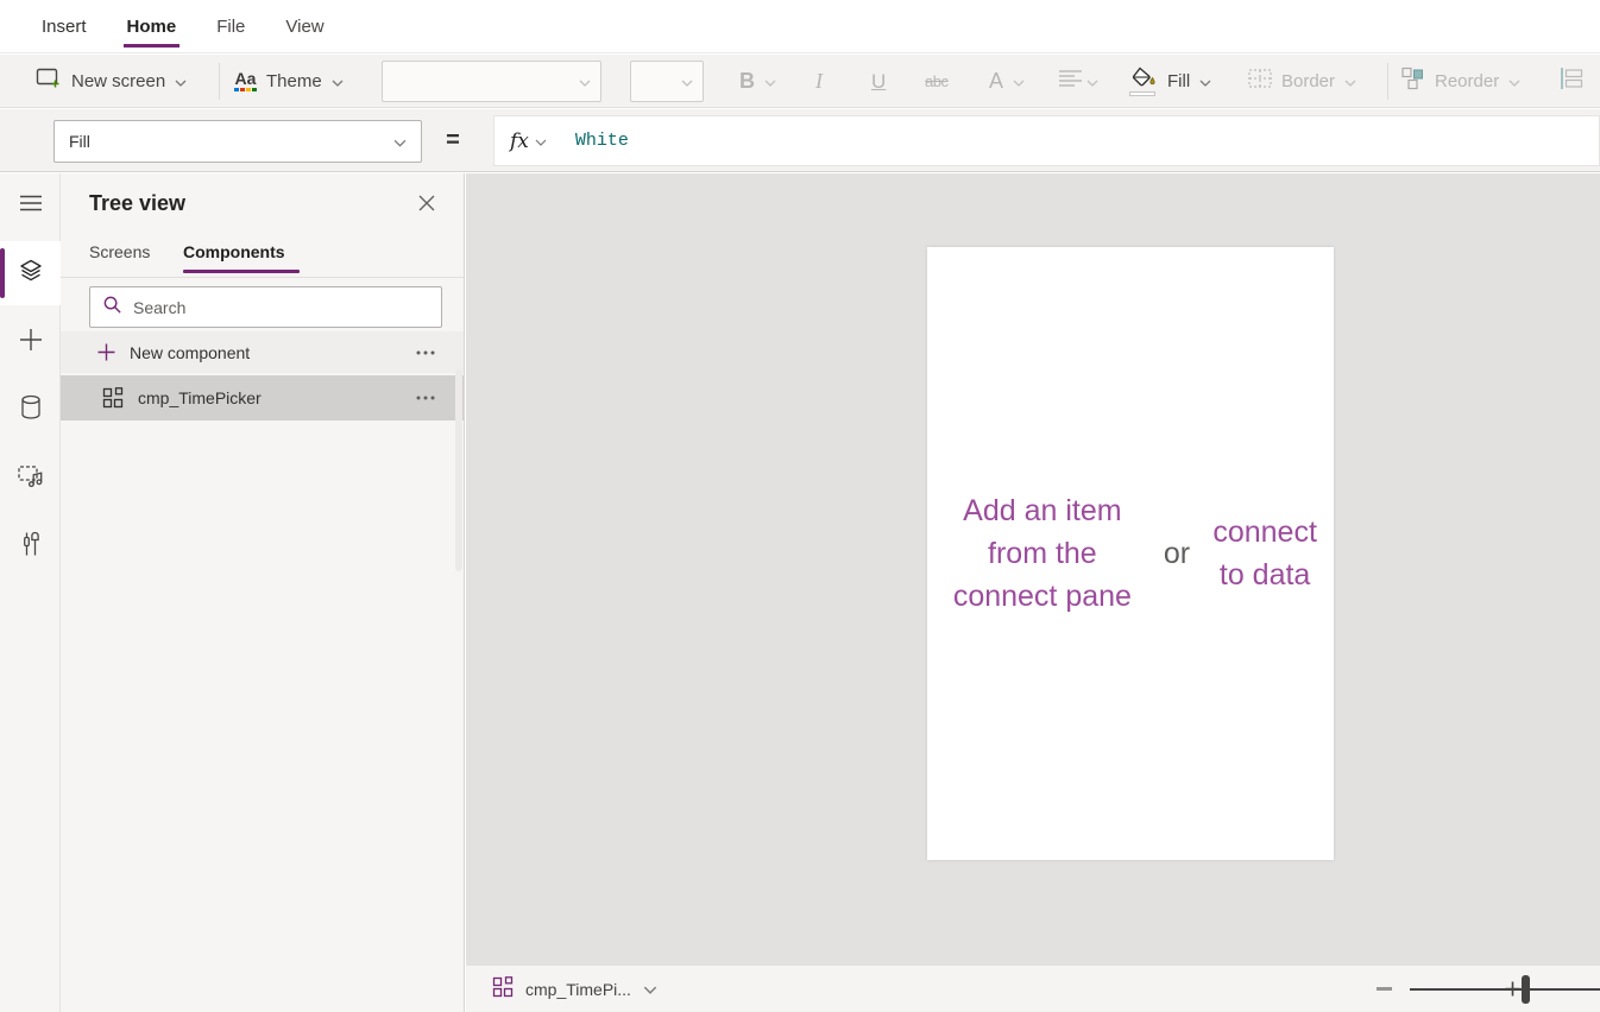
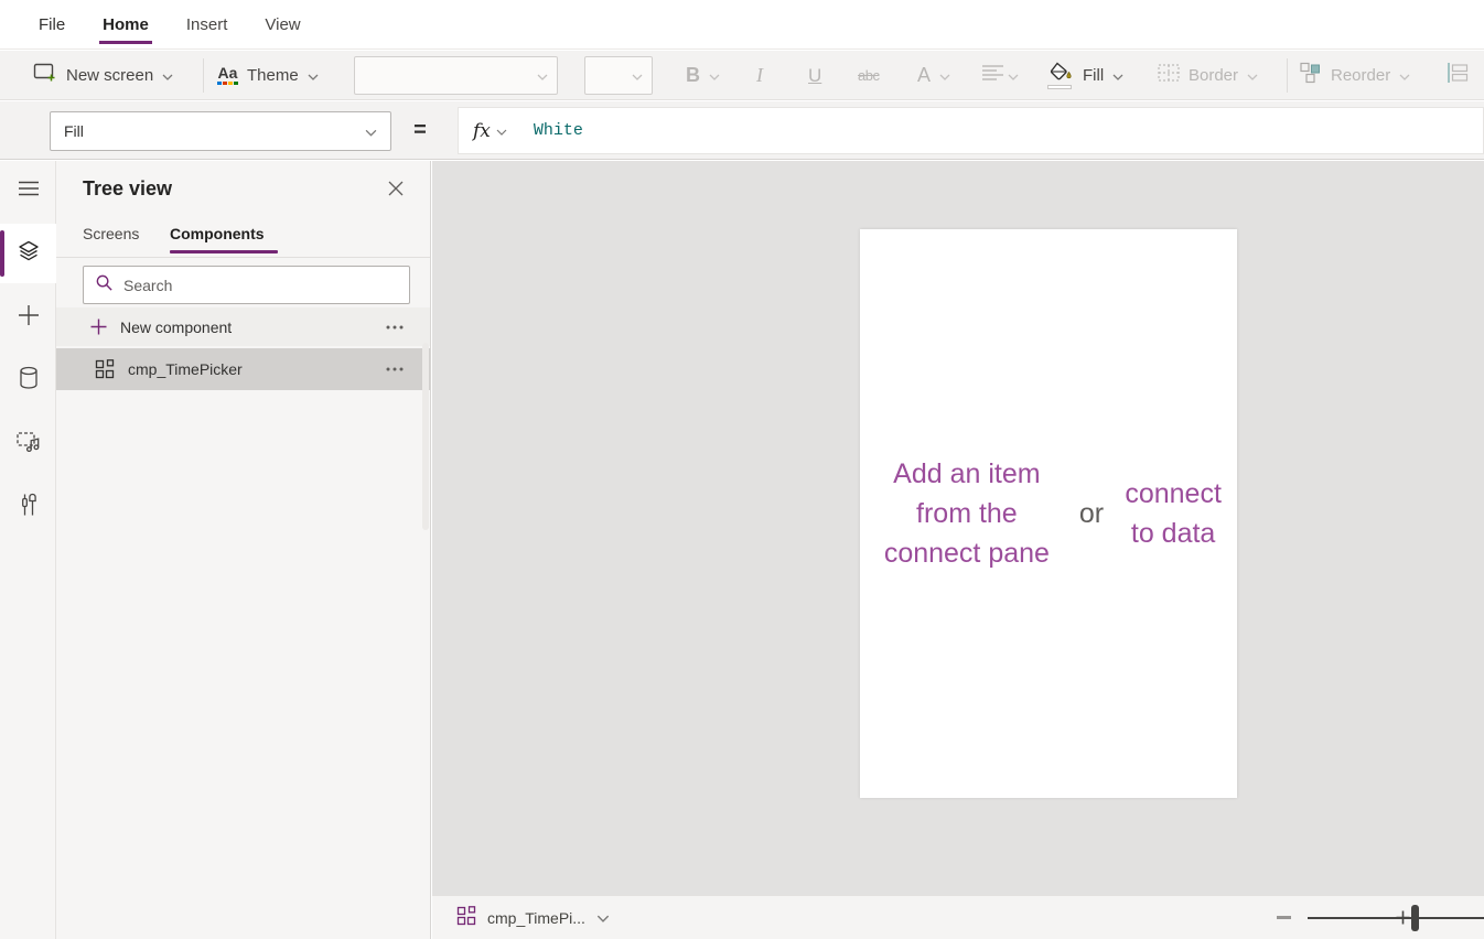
- Insert
+ File
  Home
- File
+ Insert
  View
  New screen
  Aa
  Theme
  B
  I
  U
  abc
  A
  Fill
  Border
  Reorder
  Fill
  =
  fx
  White
  Tree view
  Screens
  Components
  Search
  New component
  cmp_TimePicker
  Add an item from the connect pane
  or
  connect to data
  cmp_TimePi...
